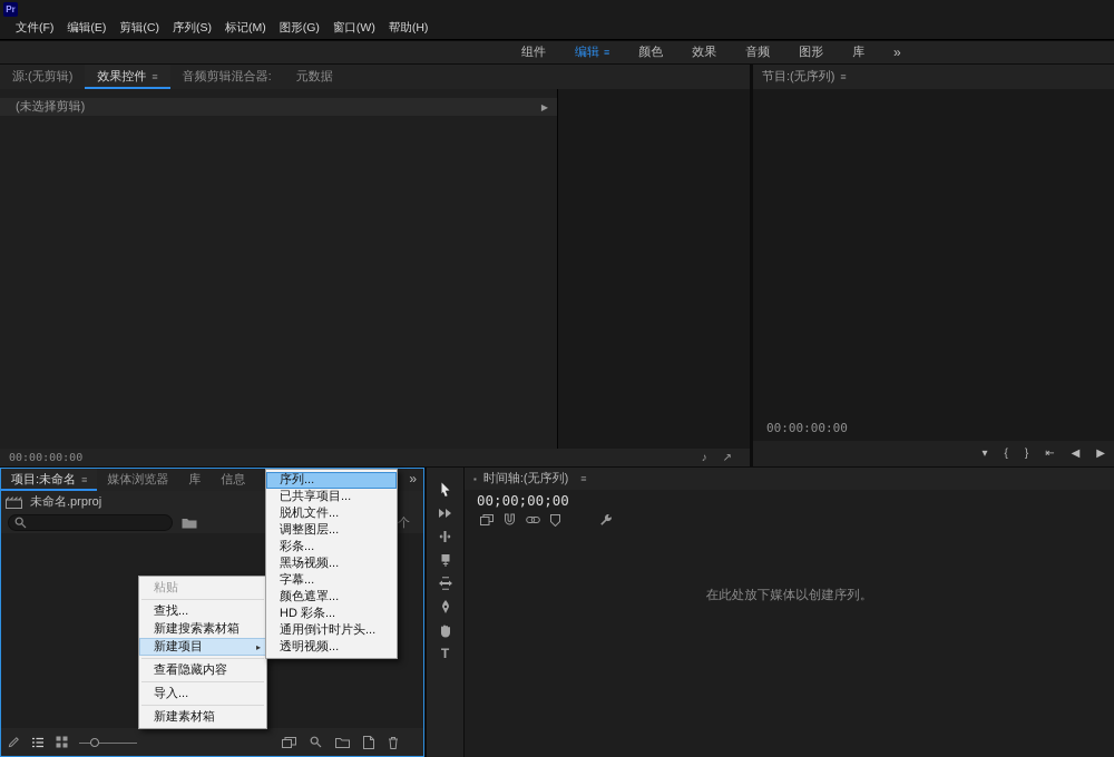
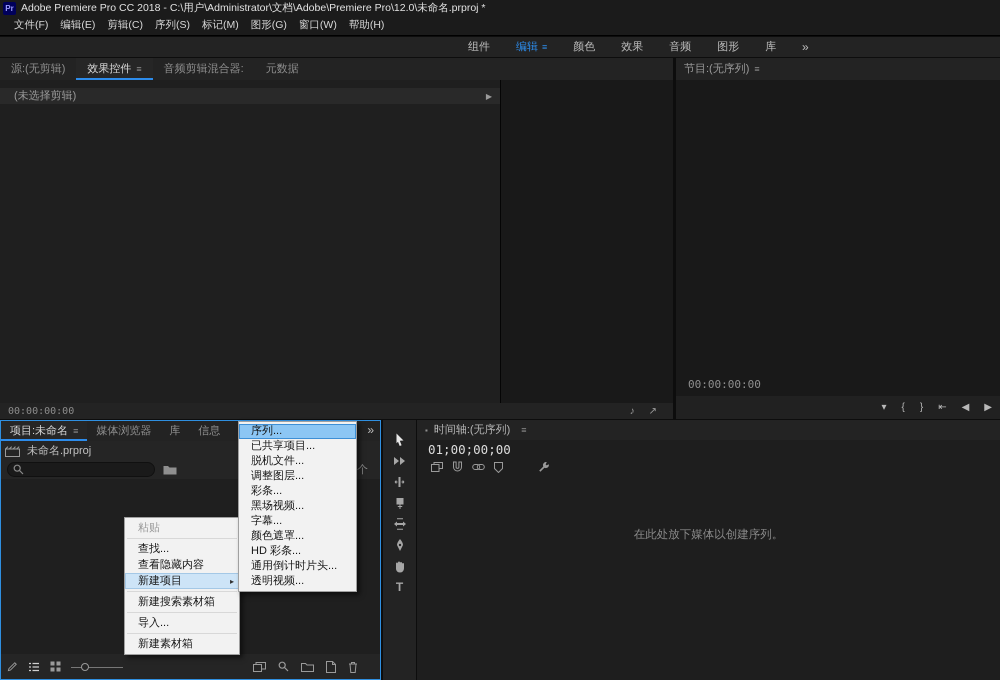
  Pr
+ Adobe Premiere Pro CC 2018 - C:\用户\Administrator\文档\Adobe\Premiere Pro\12.0\未命名.prproj *
  文件(F)
  编辑(E)
  剪辑(C)
  序列(S)
  标记(M)
  图形(G)
  窗口(W)
  帮助(H)
  组件
  编辑
  ≡
  颜色
  效果
  音频
  图形
  库
  »
  源:(无剪辑)
  效果控件
  ≡
  音频剪辑混合器:
  元数据
  (未选择剪辑)
  ▶
  00:00:00:00
  ♪
  ↗
  节目:(无序列)
  ≡
  00:00:00:00
  ▾
  {
  }
  ⇤
  ◀
  ▶
  项目:未命名
  ≡
  媒体浏览器
  库
  信息
  »
  未命名.prproj
  T
  ▪
  时间轴:(无序列)
  ≡
- 00;00;00;00
+ 01;00;00;00
  在此处放下媒体以创建序列。
  粘贴
  查找...
- 新建搜索素材箱
+ 查看隐藏内容
  新建项目
  ▸
- 查看隐藏内容
+ 新建搜索素材箱
  导入...
  新建素材箱
  序列...
  已共享项目...
  脱机文件...
  调整图层...
  彩条...
  黑场视频...
  字幕...
  颜色遮罩...
  HD 彩条...
  通用倒计时片头...
  透明视频...
